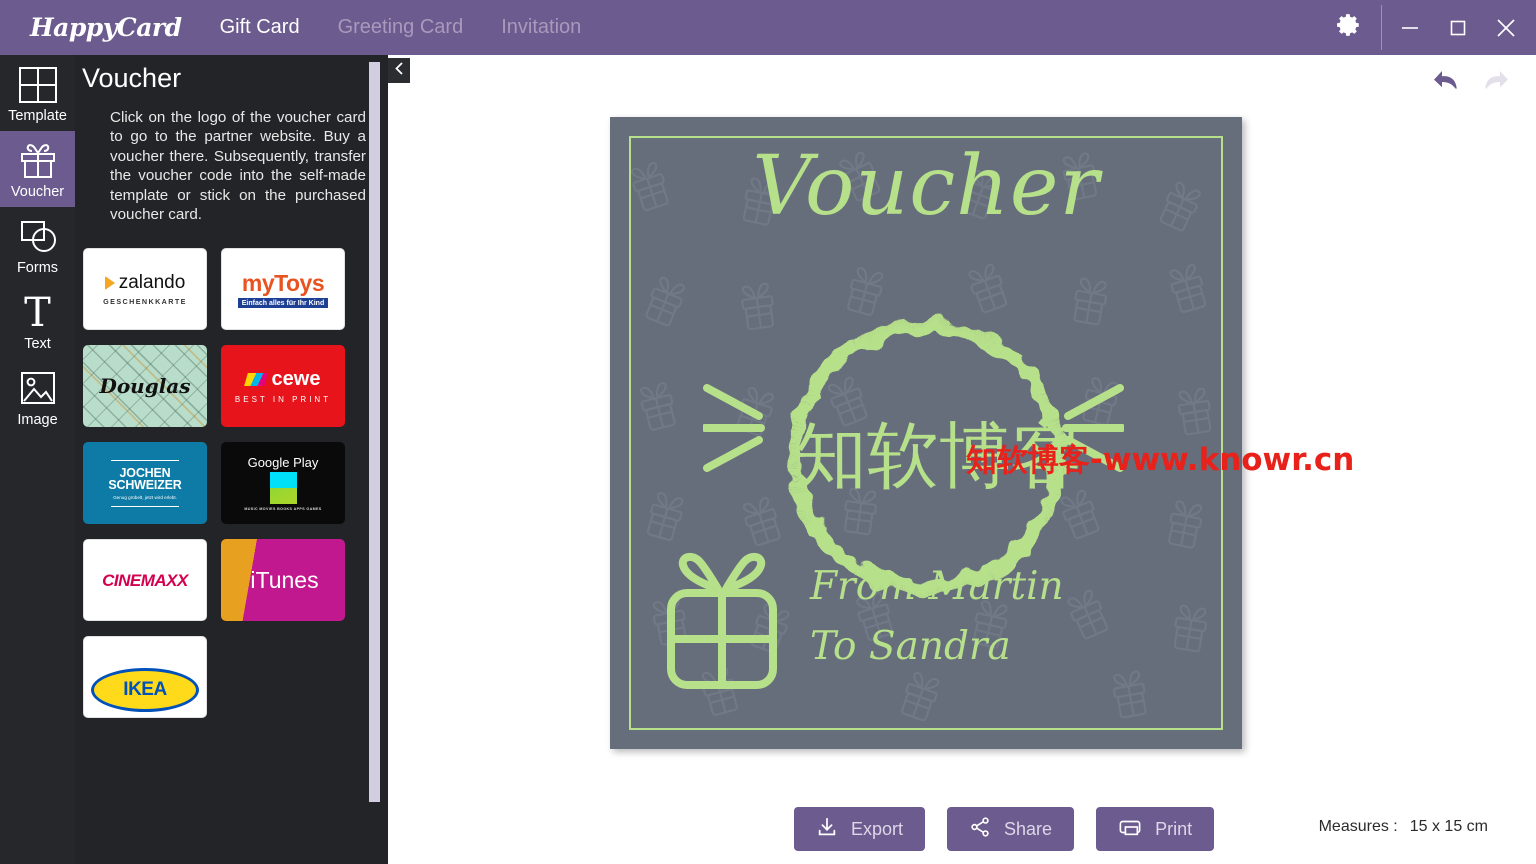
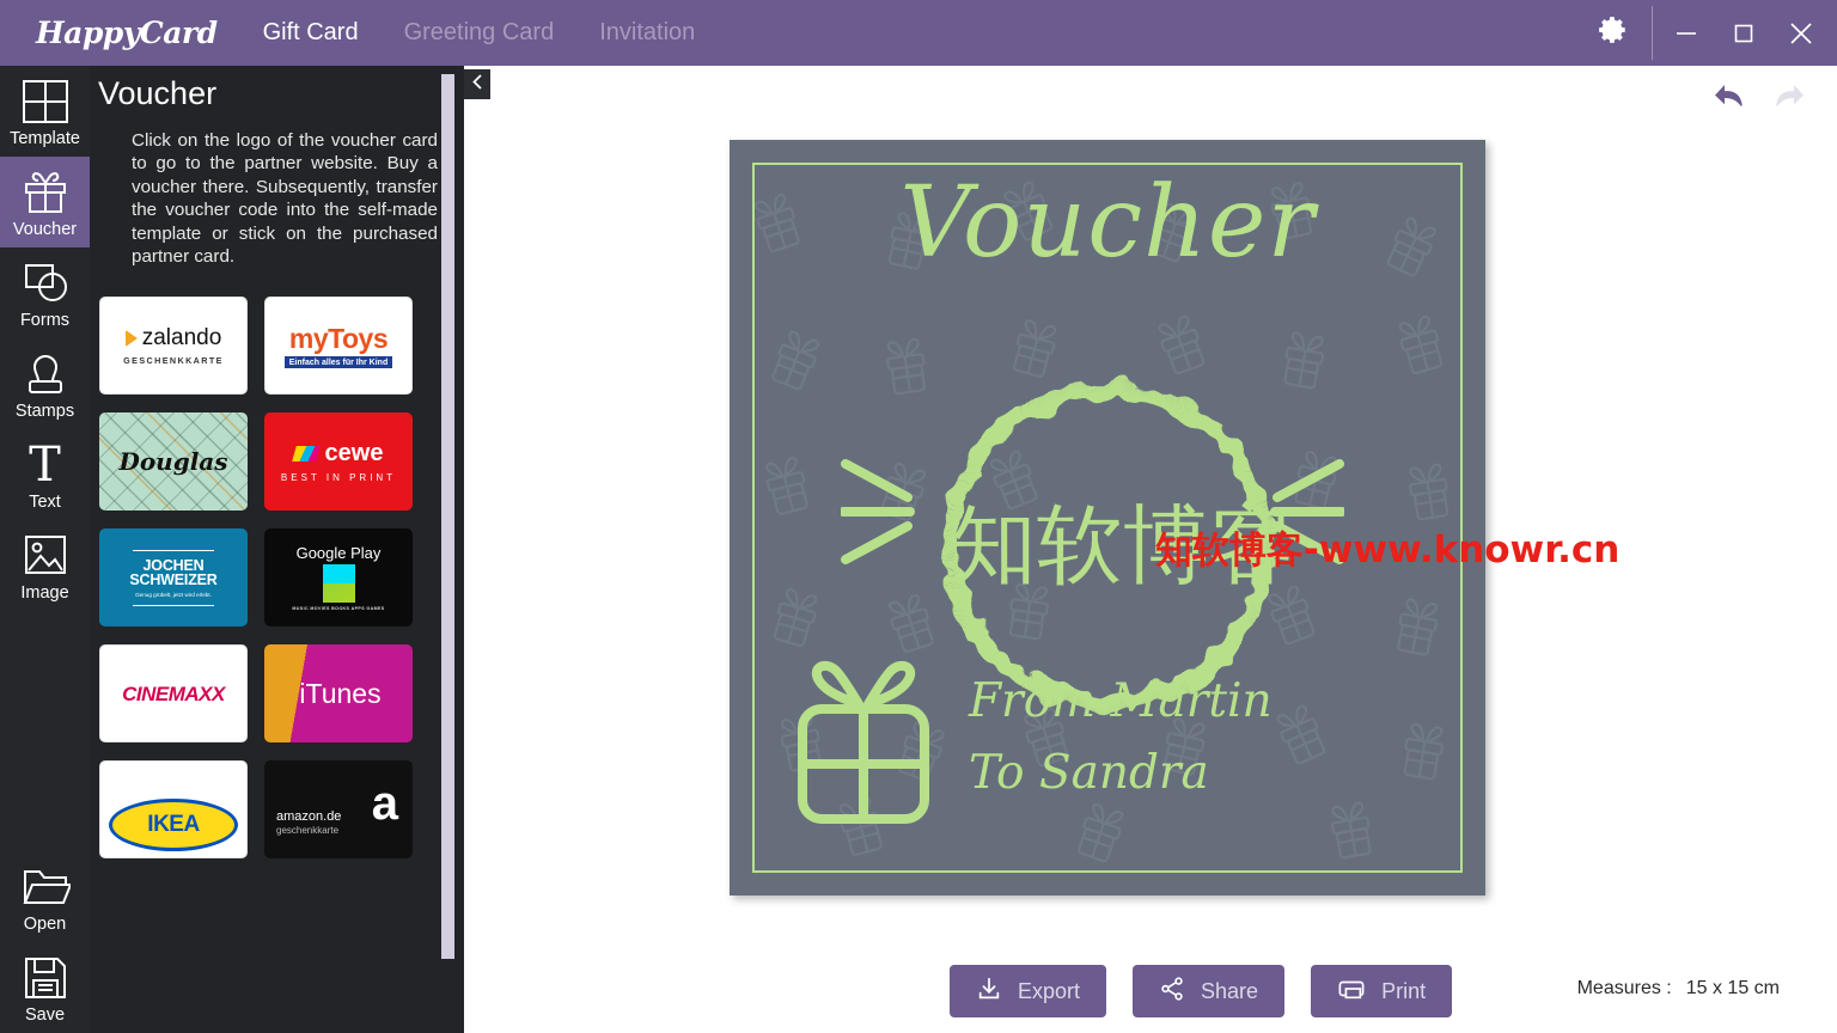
  HappyCard
  Gift Card
  Greeting Card
  Invitation
  Template
  Voucher
  Forms
+ Stamps
  T
  Text
  Image
+ Open
+ Save
  Voucher
- Click on the logo of the voucher card to go to the partner website. Buy a voucher there. Subsequently, transfer the voucher code into the self-made template or stick on the purchased voucher card.
+ Click on the logo of the voucher card to go to the partner website. Buy a voucher there. Subsequently, transfer the voucher code into the self-made template or stick on the purchased partner card.
  zalando
  GESCHENKKARTE
  myToys
  Douglas
  cewe
  BEST IN PRINT
  JOCHEN SCHWEIZER
  Google Play
  CINEMAXX
  iTunes
  IKEA
+ amazon.de
+ geschenkkarte
+ a
  Voucher
  From Martin
  To Sandra
  知软博客
  知软博客-www.knowr.cn
  Export
  Share
  Print
  Measures :
  15 x 15 cm
